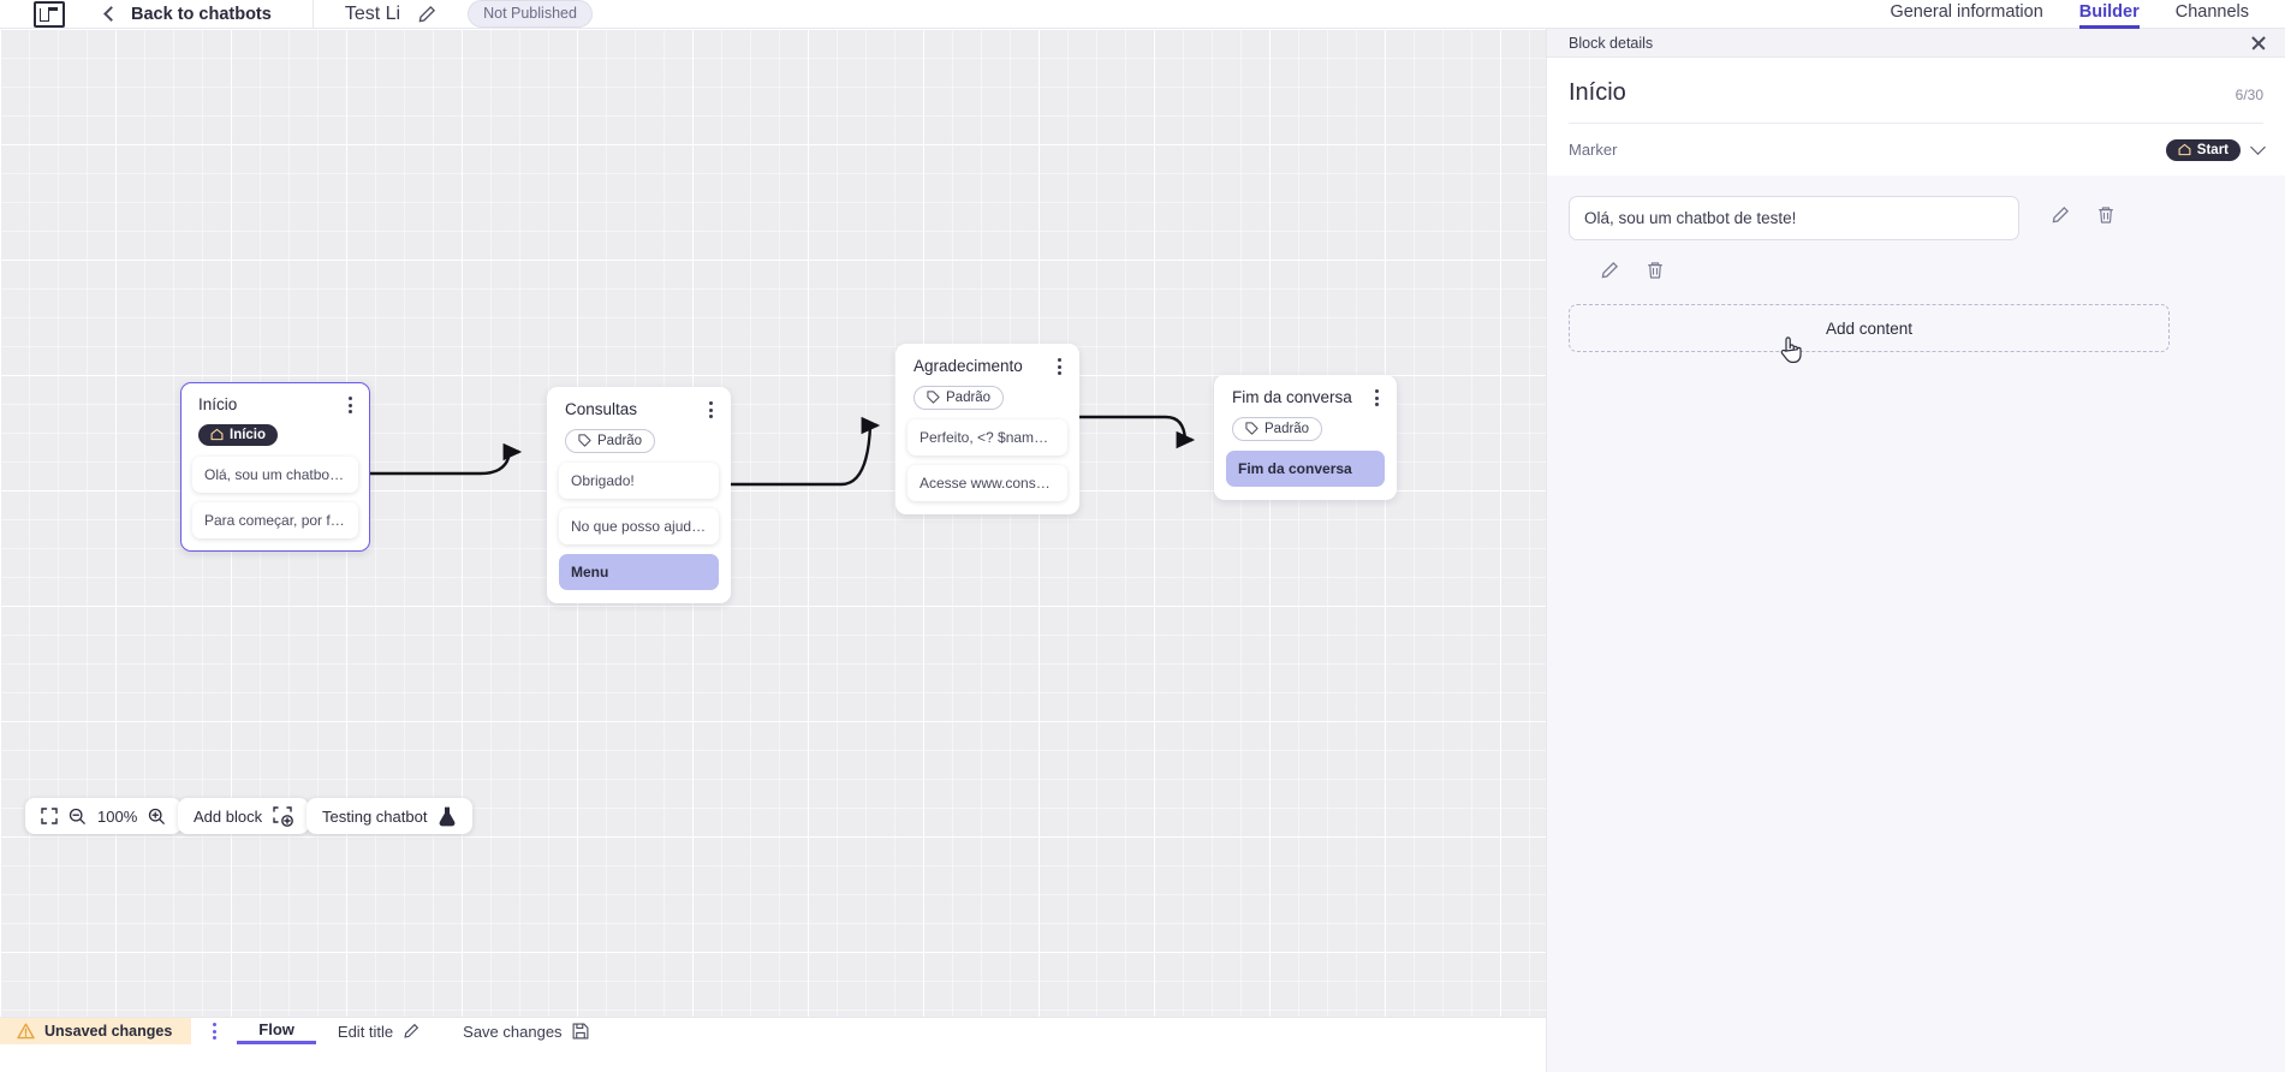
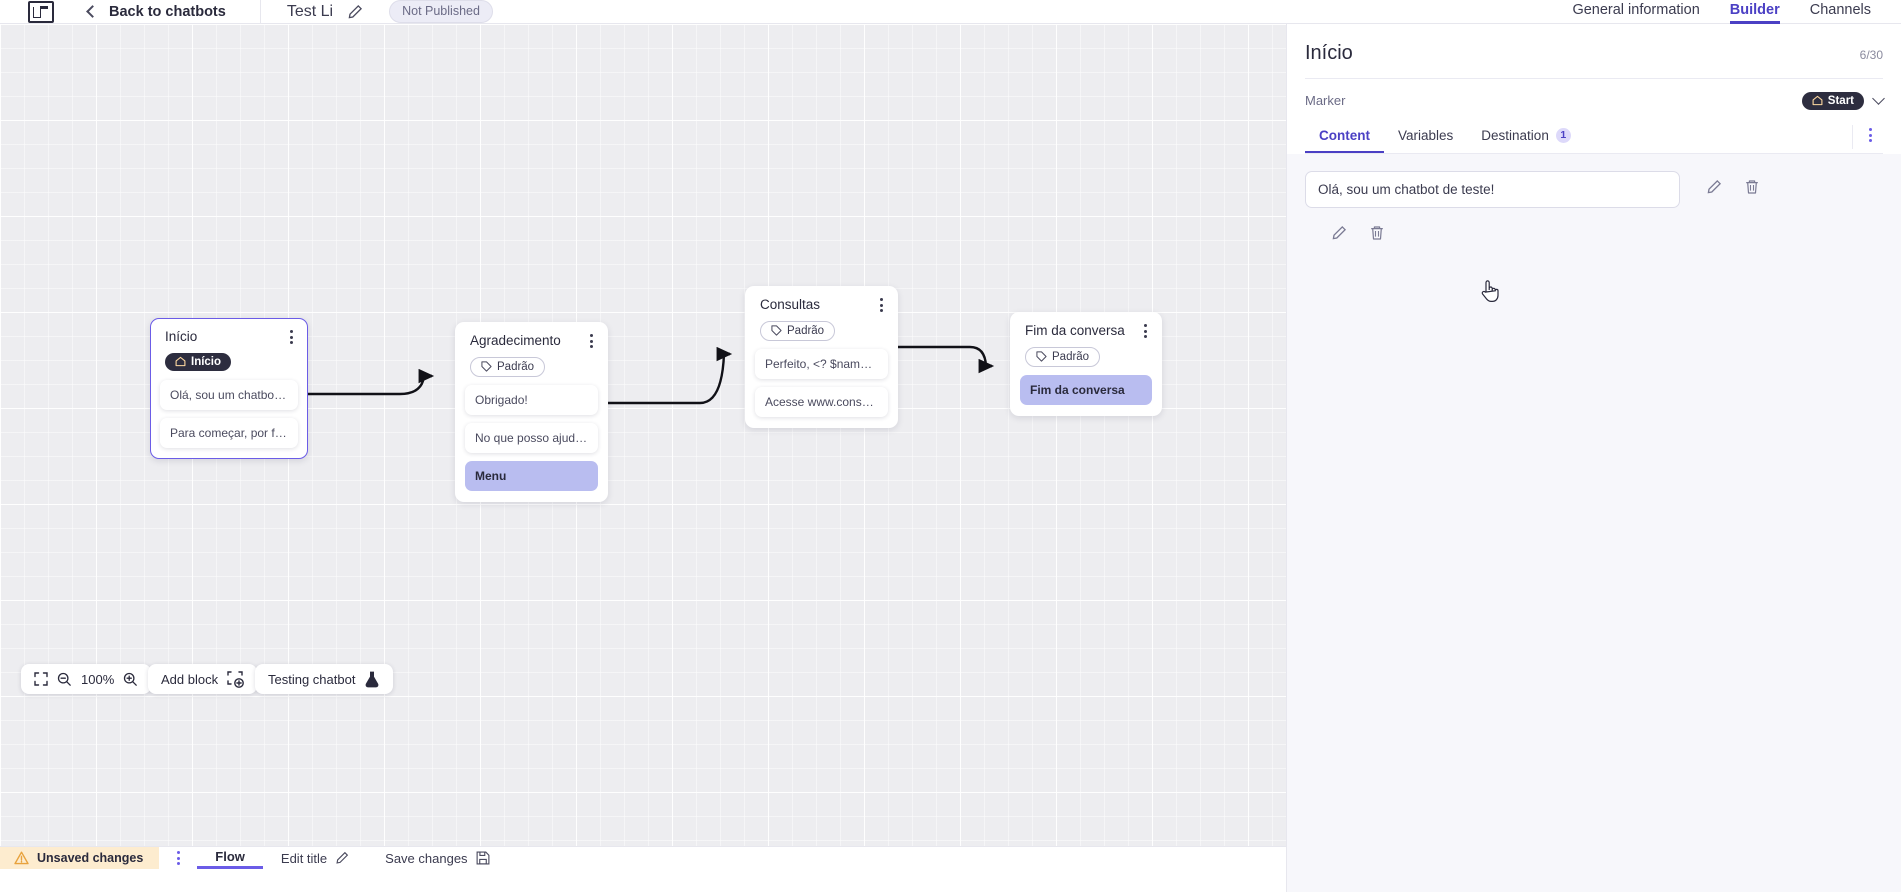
  Back to chatbots
  Test Li
  Not Published
  General information
  Builder
  Channels
  Início
  Início
  Olá, sou um chatbot de
- Consultas
+ Agradecimento
  Padrão
  Obrigado!
  Menu
- Agradecimento
+ Consultas
  Padrão
  Perfeito, <? $name ?>!
  Fim da conversa
  Padrão
  Fim da conversa
  100%
  Add block
  Testing chatbot
  Unsaved changes
  Flow
  Edit title
  Save changes
- Block details
  Início
  6/30
  Marker
  Start
+ Content
+ Variables
+ Destination
+ 1
  Olá, sou um chatbot de teste!
- Add content
